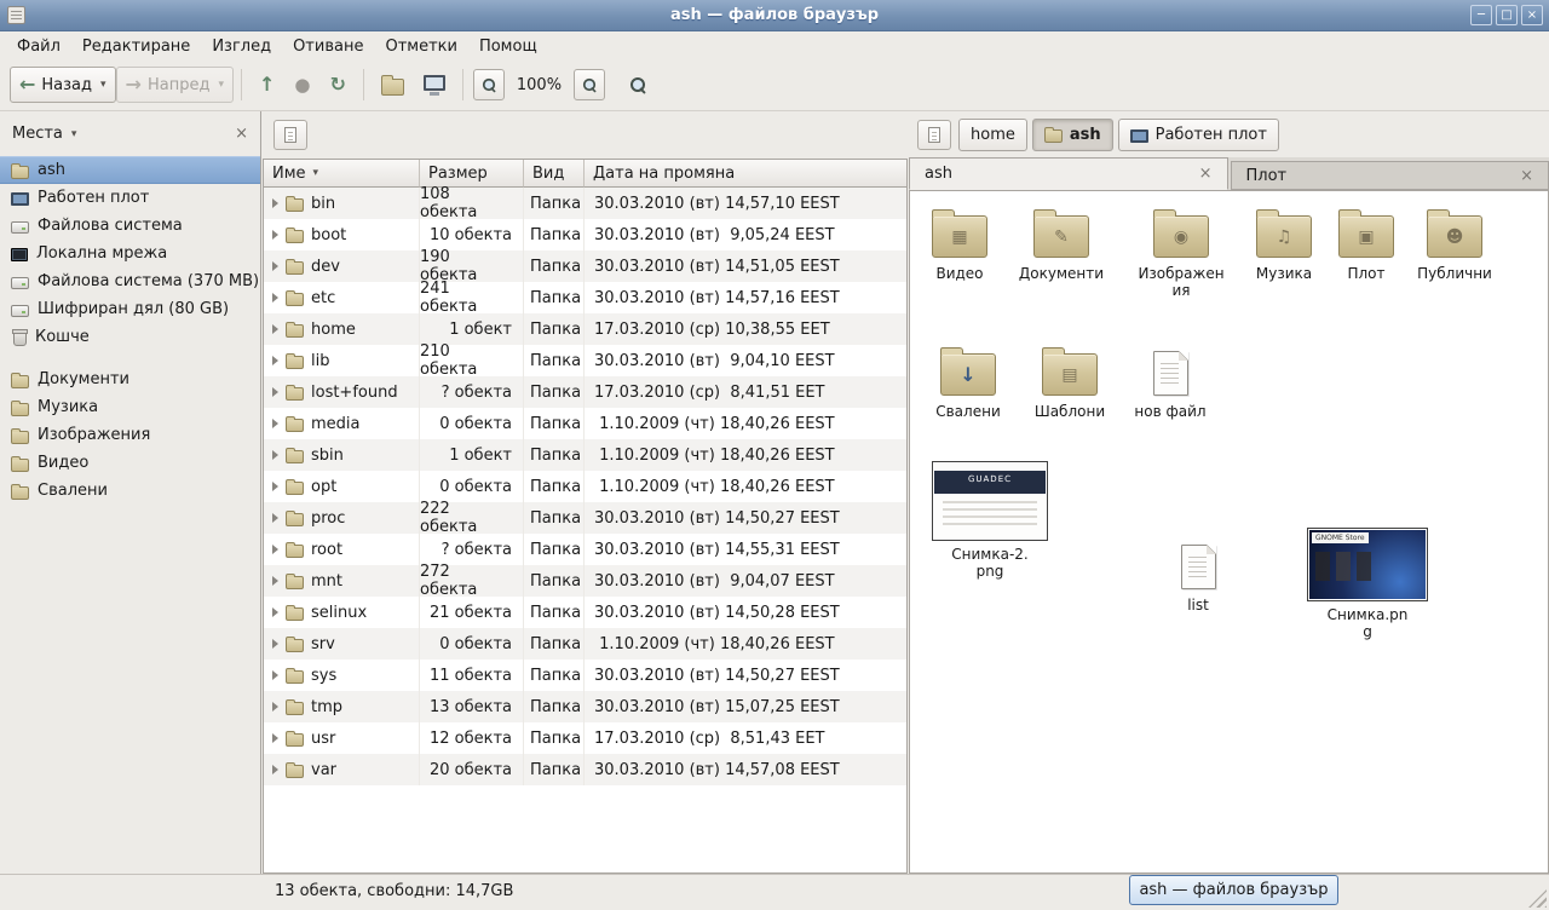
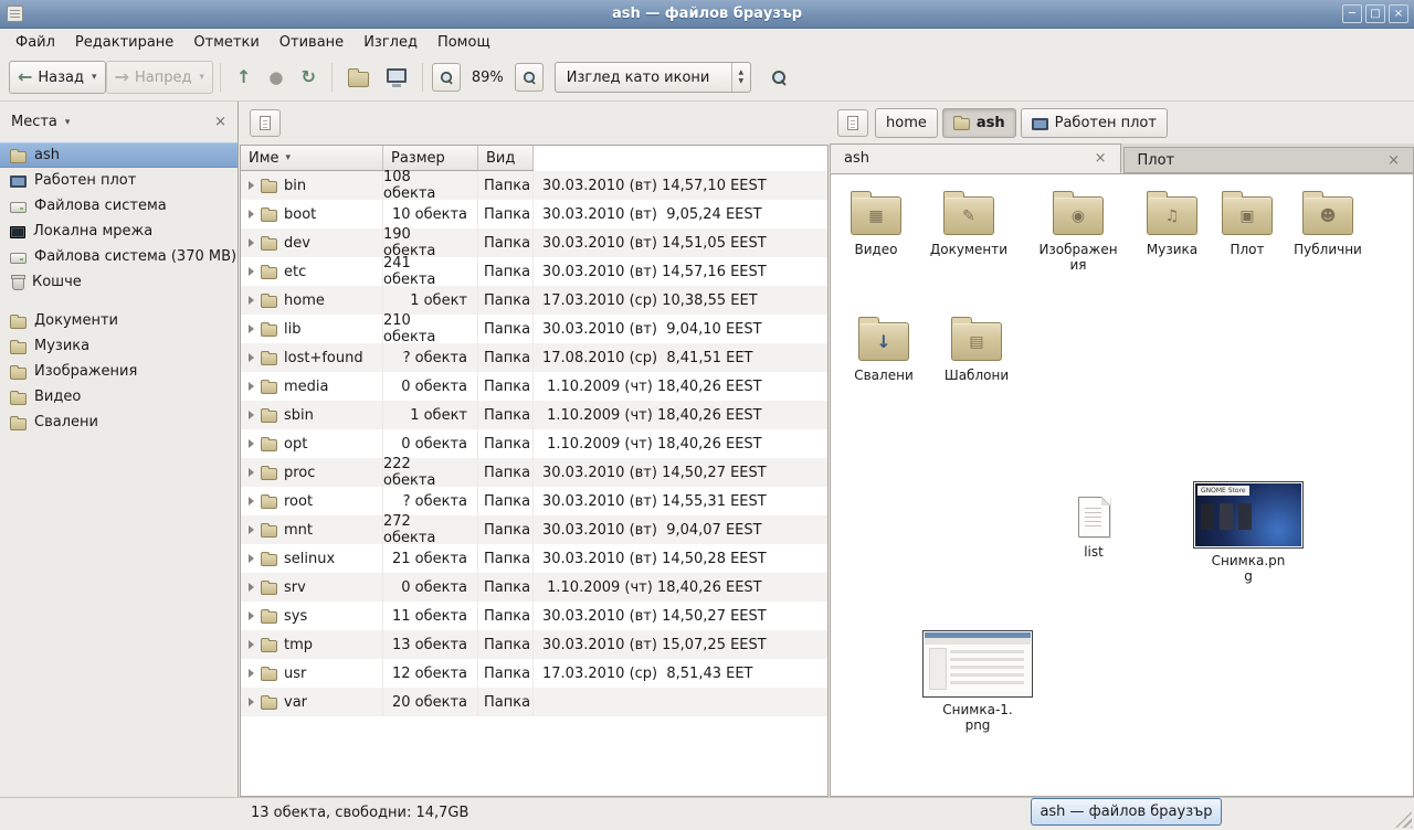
  ash — файлов браузър
  ─
  □
  ×
  Файл
  Редактиране
- Изглед
+ Отметки
  Отиване
- Отметки
+ Изглед
  Помощ
  ←
  Назад
  ▾
  →
  Напред
  ▾
  ↑
  ●
  ↻
- 100%
+ 89%
+ Изглед като икони
  Места
  ▾
  ×
  ash
  Работен плот
  Файлова система
  Локална мрежа
  Файлова система (370 MB)
- Шифриран дял (80 GB)
  Кошче
  Документи
  Музика
  Изображения
  Видео
  Свалени
  Име
  ▾
  Размер
  Вид
- Дата на промяна
  bin
  108 обекта
  Папка
  30.03.2010 (вт) 14,57,10 EEST
  boot
  10 обекта
  Папка
  30.03.2010 (вт) 9,05,24 EEST
  dev
  190 обекта
  Папка
  30.03.2010 (вт) 14,51,05 EEST
  etc
  241 обекта
  Папка
  30.03.2010 (вт) 14,57,16 EEST
  home
  1 обект
  Папка
  17.03.2010 (ср) 10,38,55 EET
  lib
  210 обекта
  Папка
  30.03.2010 (вт) 9,04,10 EEST
  lost+found
  ? обекта
  Папка
- 17.03.2010 (ср) 8,41,51 EET
+ 17.08.2010 (ср) 8,41,51 EET
  media
  0 обекта
  Папка
  1.10.2009 (чт) 18,40,26 EEST
  sbin
  1 обект
  Папка
  1.10.2009 (чт) 18,40,26 EEST
  opt
  0 обекта
  Папка
  1.10.2009 (чт) 18,40,26 EEST
  proc
  222 обекта
  Папка
  30.03.2010 (вт) 14,50,27 EEST
  root
  ? обекта
  Папка
  30.03.2010 (вт) 14,55,31 EEST
  mnt
  272 обекта
  Папка
  30.03.2010 (вт) 9,04,07 EEST
  selinux
  21 обекта
  Папка
  30.03.2010 (вт) 14,50,28 EEST
  srv
  0 обекта
  Папка
  1.10.2009 (чт) 18,40,26 EEST
  sys
  11 обекта
  Папка
  30.03.2010 (вт) 14,50,27 EEST
  tmp
  13 обекта
  Папка
  30.03.2010 (вт) 15,07,25 EEST
  usr
  12 обекта
  Папка
  17.03.2010 (ср) 8,51,43 EET
  var
  20 обекта
  Папка
- 30.03.2010 (вт) 14,57,08 EEST
  home
  ash
  Работен плот
  ash
  ×
  Плот
  ×
  ▦
  Видео
  ✎
  Документи
  ◉
  Изображения
  ♫
  Музика
  ▣
  Плот
  ☻
  Публични
  ↓
  Свалени
  ▤
  Шаблони
- нов файл
- GUADEC
- Снимка-2.png
  list
  Снимка.png
+ Снимка-1.png
  13 обекта, свободни: 14,7GB
  ash — файлов браузър
